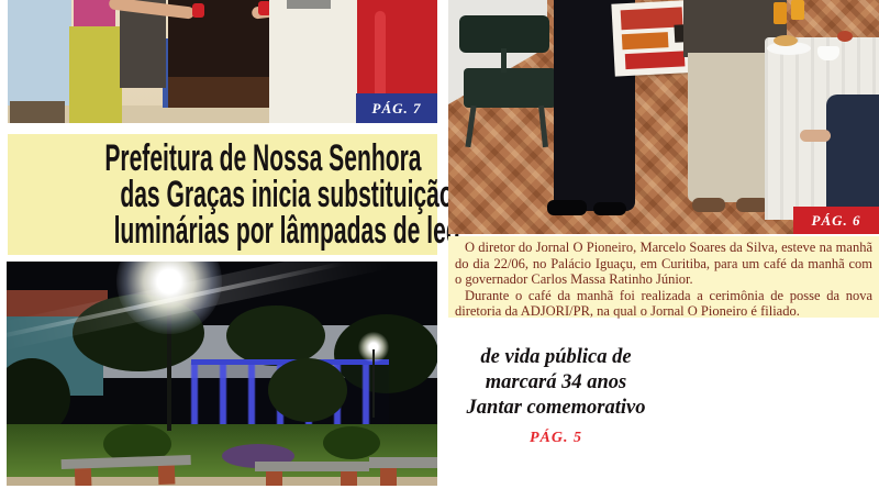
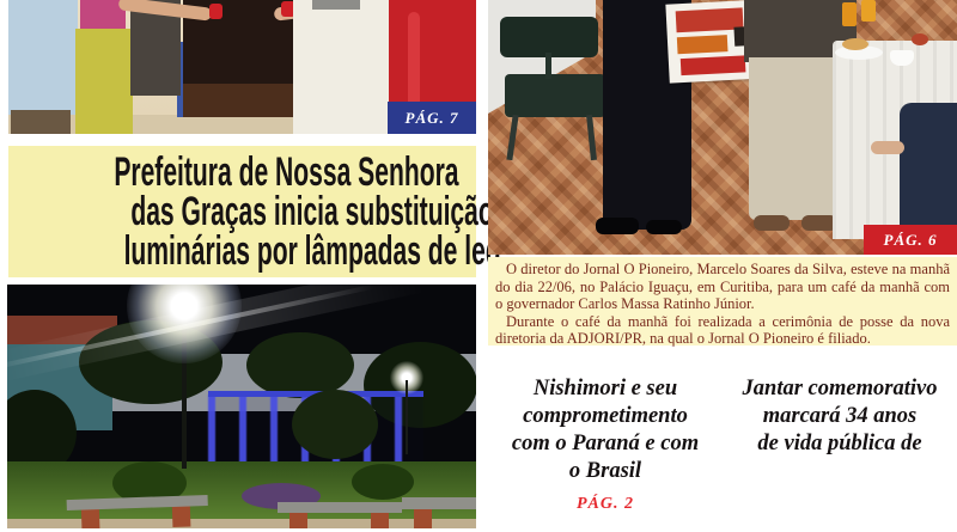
  PÁG. 7
  Prefeitura de Nossa Senhora
  das Graças inicia substituição
  luminárias por lâmpadas de le
  PÁG. 6
  O diretor do Jornal O Pioneiro, Marcelo Soares da Silva, esteve na manhã do dia 22/06, no Palácio Iguaçu, em Curitiba, para um café da manhã com o governador Carlos Massa Ratinho Júnior.
  Durante o café da manhã foi realizada a cerimônia de posse da nova diretoria da ADJORI/PR, na qual o Jornal O Pioneiro é filiado.
+ Nishimori e seu
+ comprometimento
+ com o Paraná e com
+ o Brasil
+ PÁG. 2
- de vida pública de
+ Jantar comemorativo
  marcará 34 anos
- Jantar comemorativo
+ de vida pública de
- PÁG. 5
